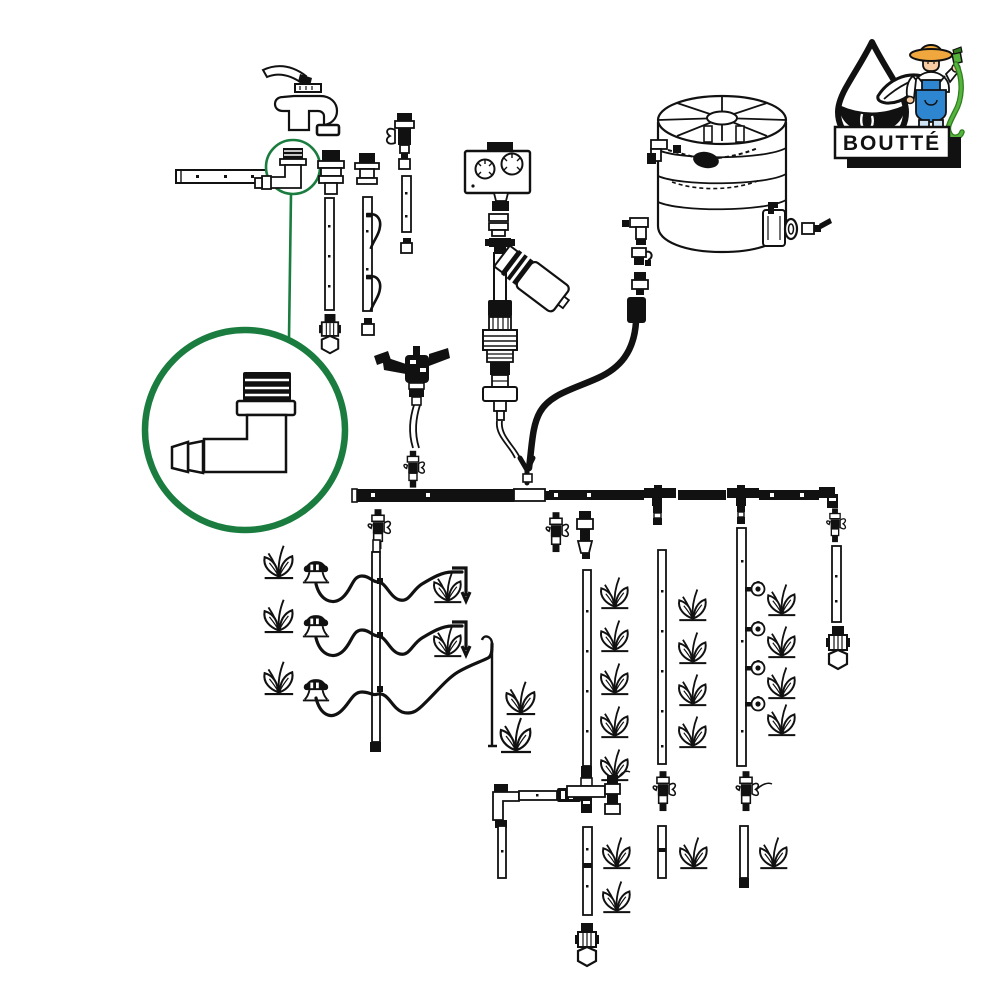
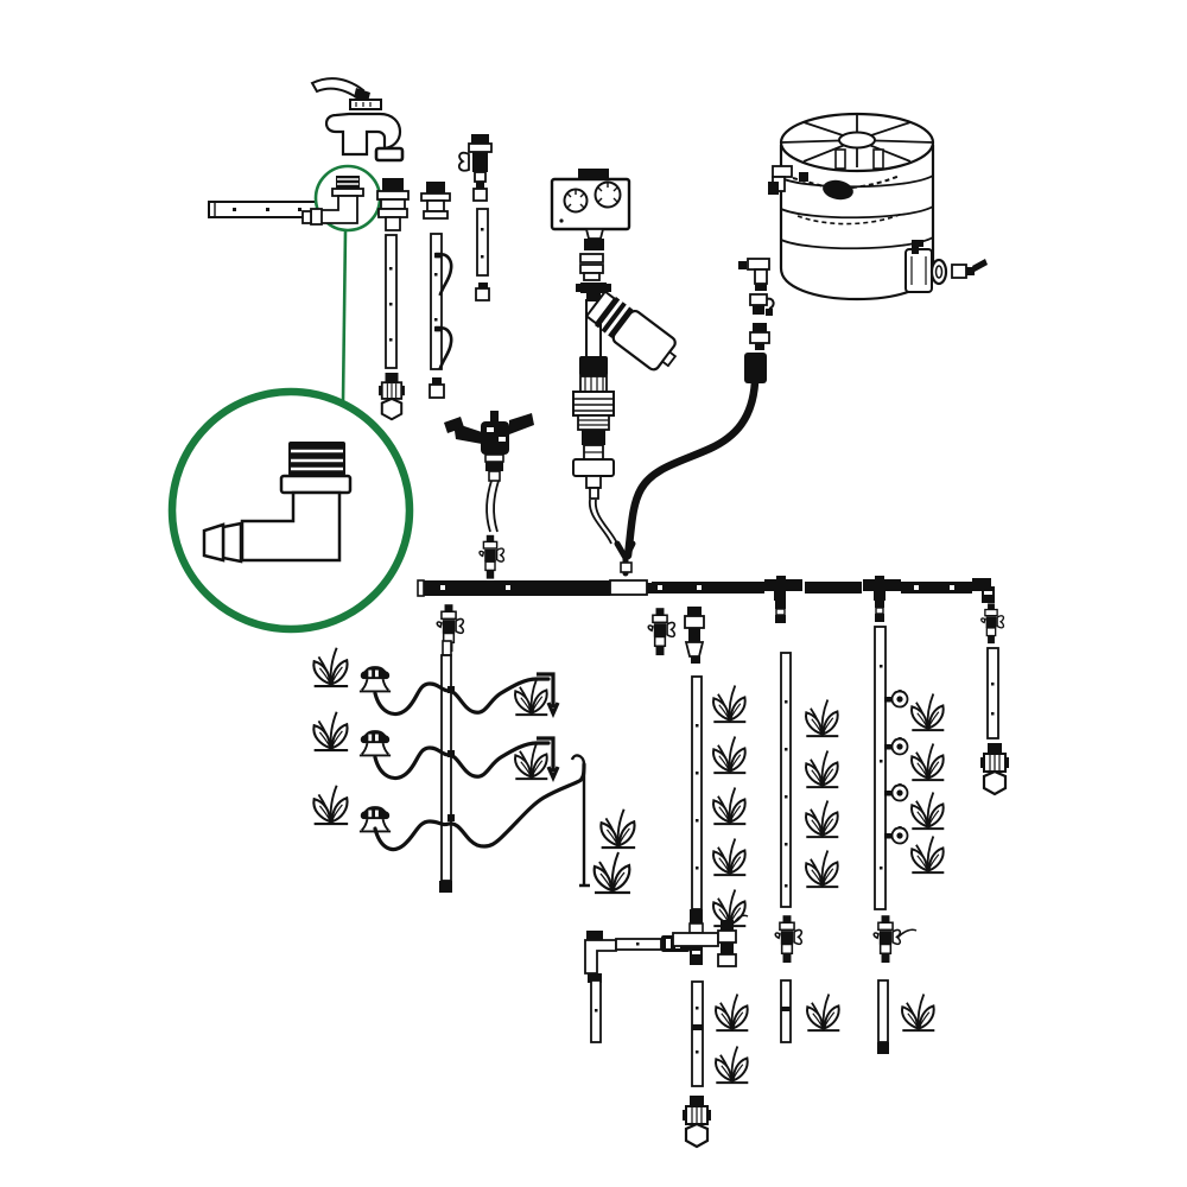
- BOUTTÉ
